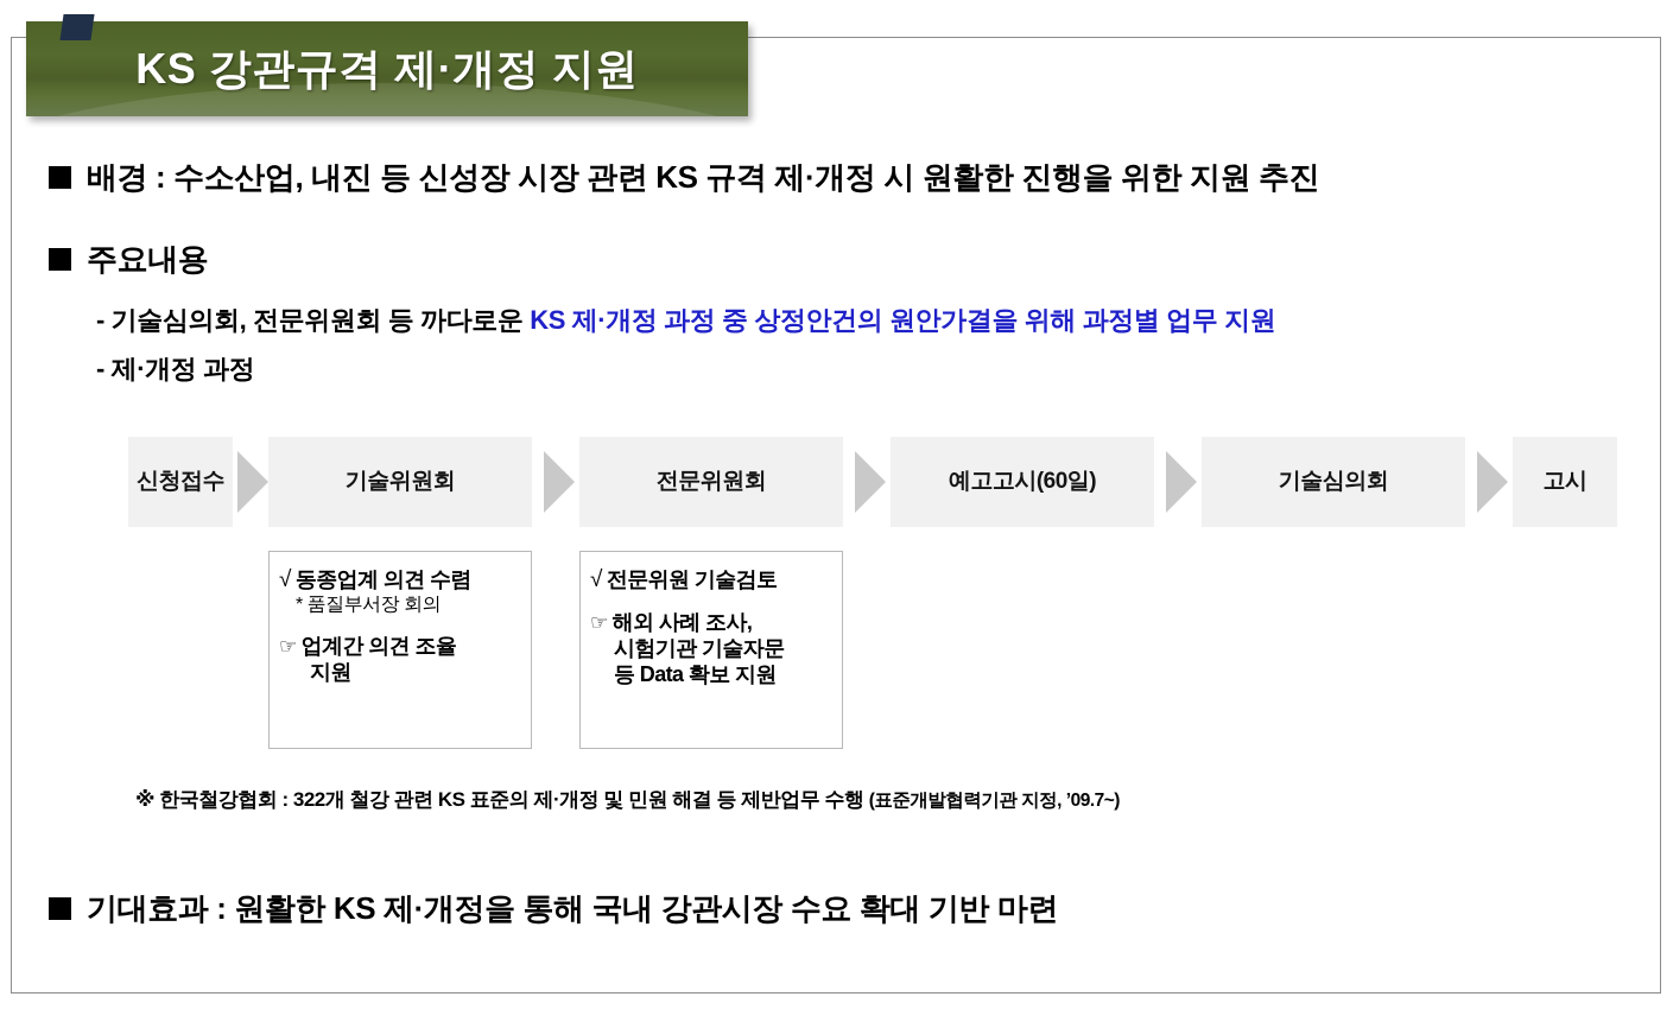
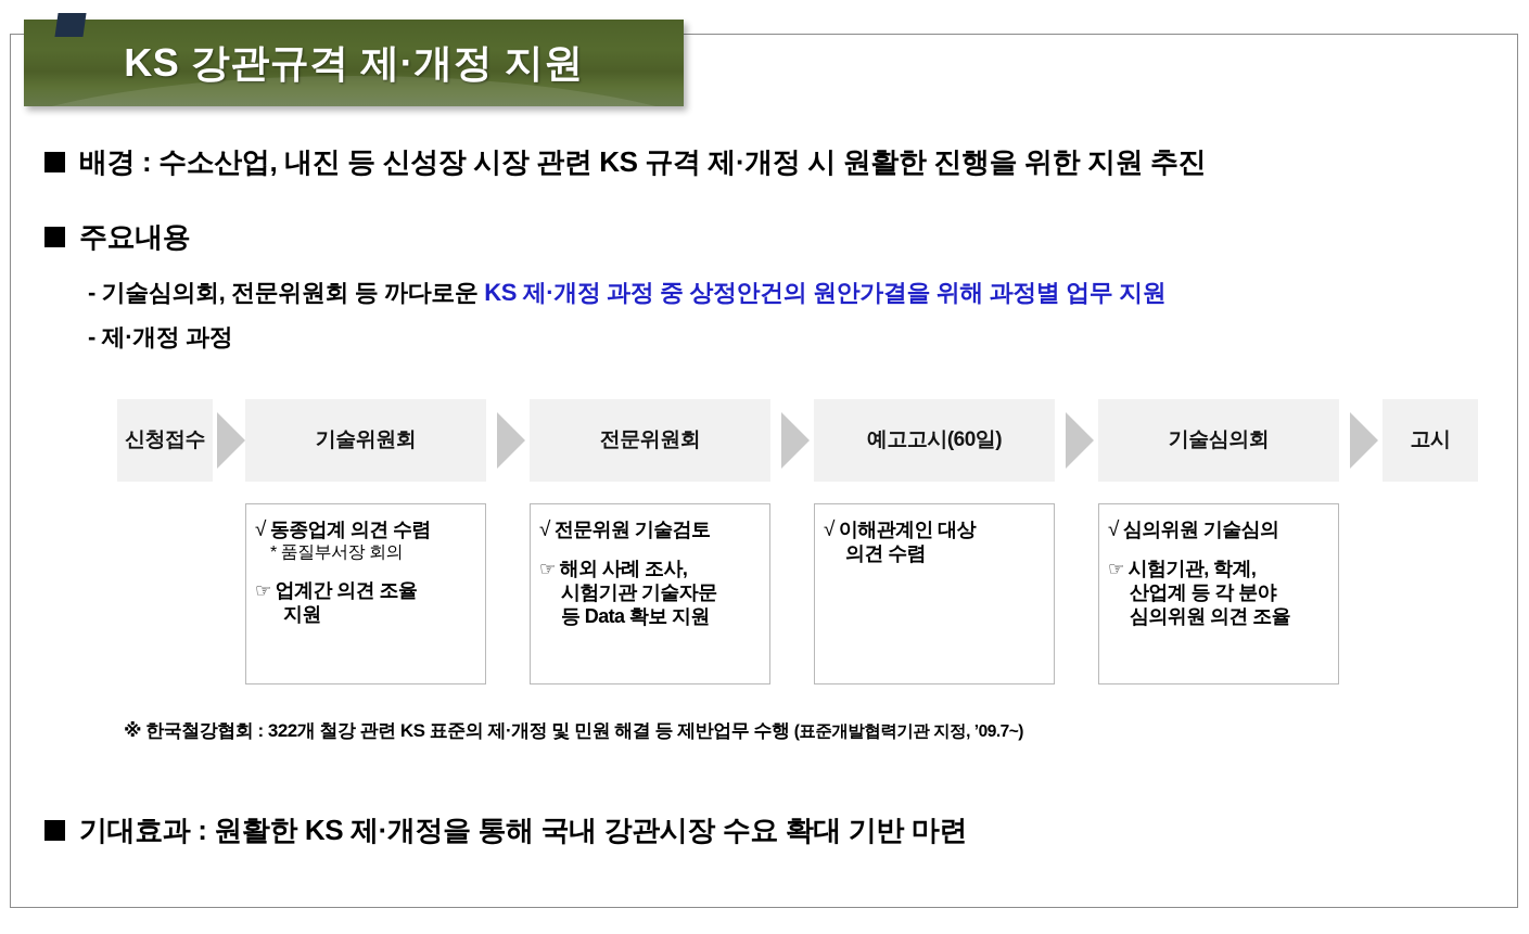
  배경 : 수소산업, 내진 등 신성장 시장 관련 KS 규격 제·개정 시 원활한 진행을 위한 지원 추진
  주요내용
  - 기술심의회, 전문위원회 등 까다로운 KS 제·개정 과정 중 상정안건의 원안가결을 위해 과정별 업무 지원
  - 제·개정 과정
  신청
  접수
  기술위원회
  전문위원회
  예고고시
  (60일)
  기술심의회
  고시
  √ 동종업계 의견 수렴
  * 품질부서장 회의
  ☞ 업계간 의견 조율
  지원
  √ 전문위원 기술검토
  ☞ 해외 사례 조사,
  시험기관 기술자문
  등 Data 확보 지원
+ √ 이해관계인 대상
+ 의견 수렴
+ √ 심의위원 기술심의
+ ☞ 시험기관, 학계,
+ 산업계 등 각 분야
+ 심의위원 의견 조율
  ※ 한국철강협회 : 322개 철강 관련 KS 표준의 제·개정 및 민원 해결 등 제반업무 수행 (표준개발협력기관 지정, ’09.7~)
  기대효과 : 원활한 KS 제·개정을 통해 국내 강관시장 수요 확대 기반 마련
  KS 강관규격 제·개정 지원
